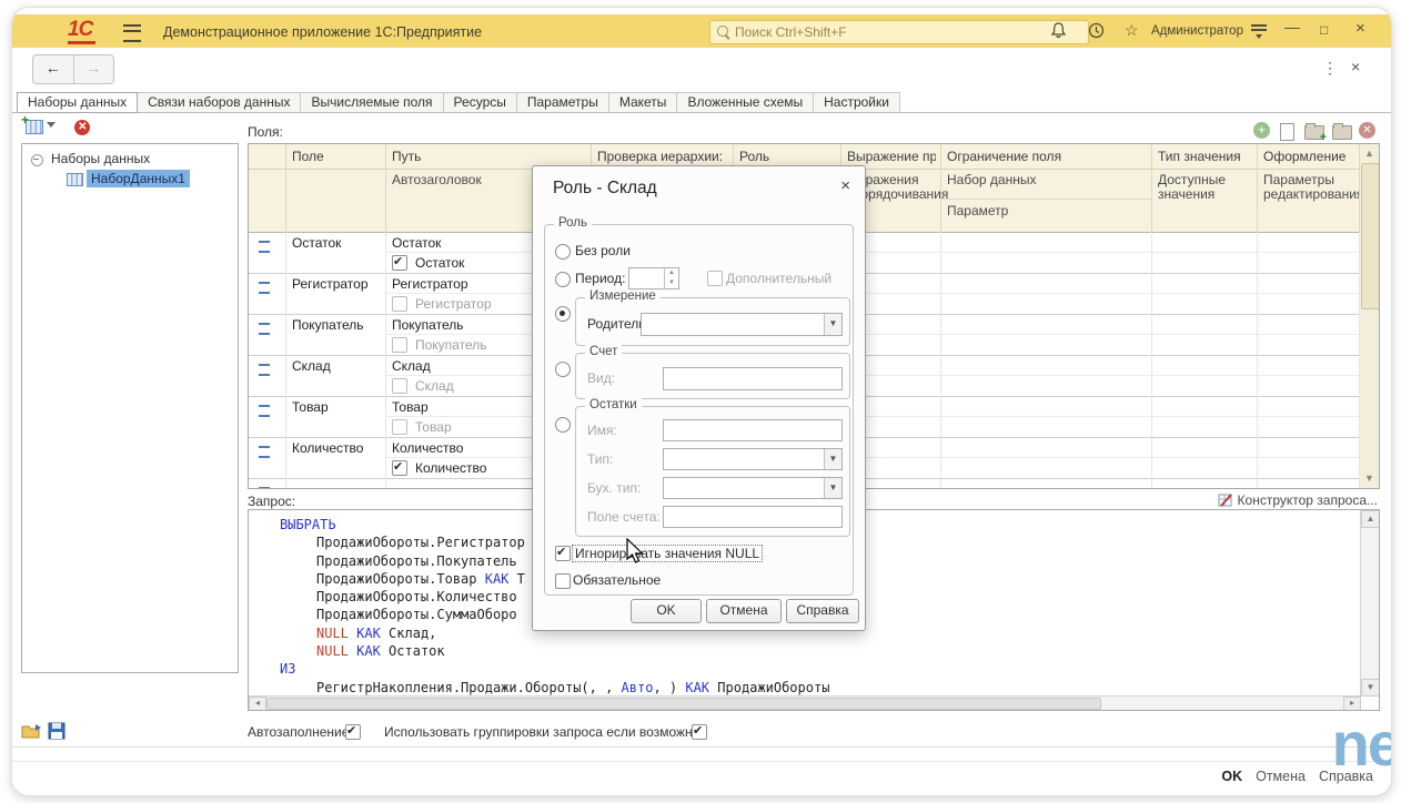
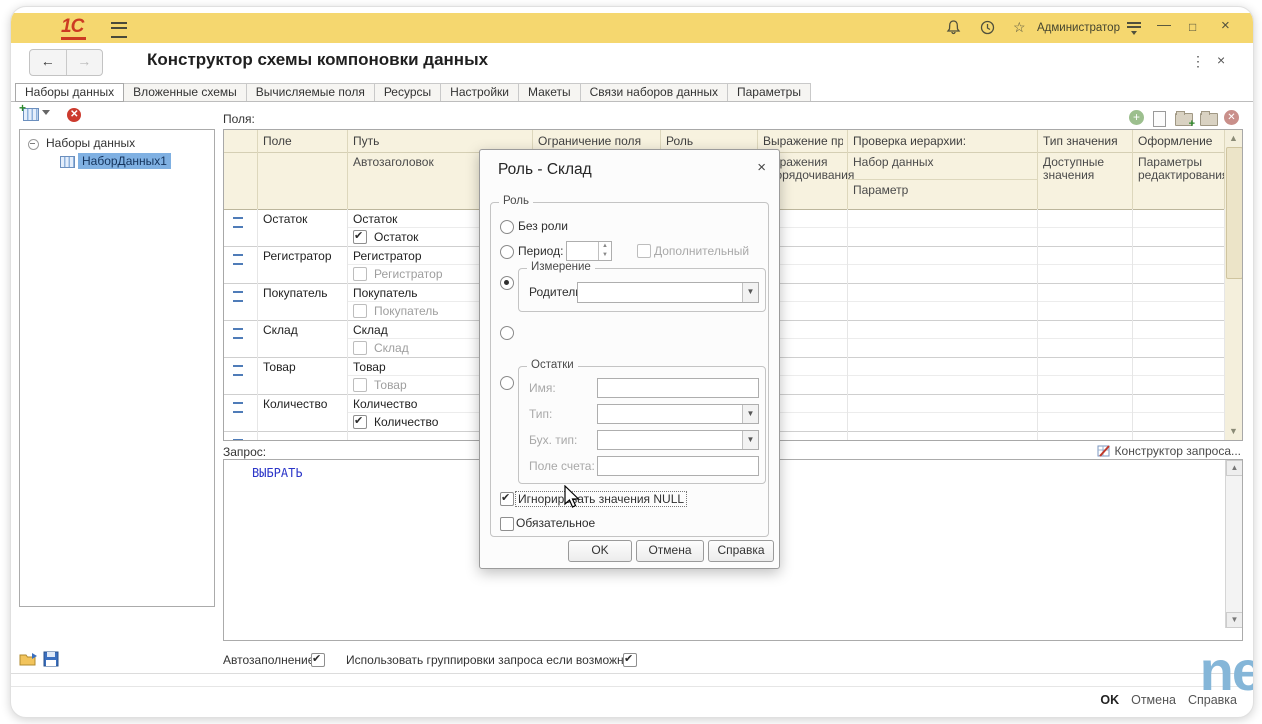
  1С
- Демонстрационное приложение 1С:Предприятие
- Поиск Ctrl+Shift+F
  ☆
  Администратор
  —
  □
  ×
  ←
  →
+ Конструктор схемы компоновки данных
  ⋮
  ×
  Наборы данных
- Связи наборов данных
+ Вложенные схемы
  Вычисляемые поля
  Ресурсы
- Параметры
+ Настройки
  Макеты
- Вложенные схемы
+ Связи наборов данных
- Настройки
+ Параметры
  ✕
  Наборы данных
  НаборДанных1
  Поля:
  +
  ✕
  Поле
  Путь
- Проверка иерархии:
+ Ограничение поля
  Роль
  Выражение пр
- Ограничение поля
+ Проверка иерархии:
  Тип значения
  Оформление
  Автозаголовок
  ражения рядочивания
  Набор данных
  Параметр
  Доступные значения
  Параметры редактировани
  Остаток
  Остаток
  Остаток
  Регистратор
  Регистратор
  Регистратор
  Покупатель
  Покупатель
  Покупатель
  Склад
  Склад
  Склад
  Товар
  Товар
  Товар
  Количество
  Количество
  Количество
  ▲
  ▼
  Запрос:
  Конструктор запроса...
  ВЫБРАТЬ
- ПродажиОбороты.Регистратор
- ПродажиОбороты.Покупатель
- ПродажиОбороты.Товар КАК Т
- ПродажиОбороты.Количество
- ПродажиОбороты.СуммаОборо
- NULL КАК Склад,
- NULL КАК Остаток
- ИЗ
- РегистрНакопления.Продажи.Обороты(, , Авто, ) КАК ПродажиОбороты
  ▲
  ▼
- ◂
- ▸
  Автозаполнени
  Использовать группировки запроса если возможн
  ne
  OK
  Отмена
  Справка
  Роль - Склад
  ×
  Роль
  Без роли
  Период:
  Дополнительный
  Измерение
  Родител
  ▼
- Счет
- Вид:
  Остатки
  Имя:
  Тип:
  ▼
  Бух. тип:
  ▼
  Поле счета:
  Игнорирать значения NULL
  Обязательное
  OK
  Отмена
  Справка
